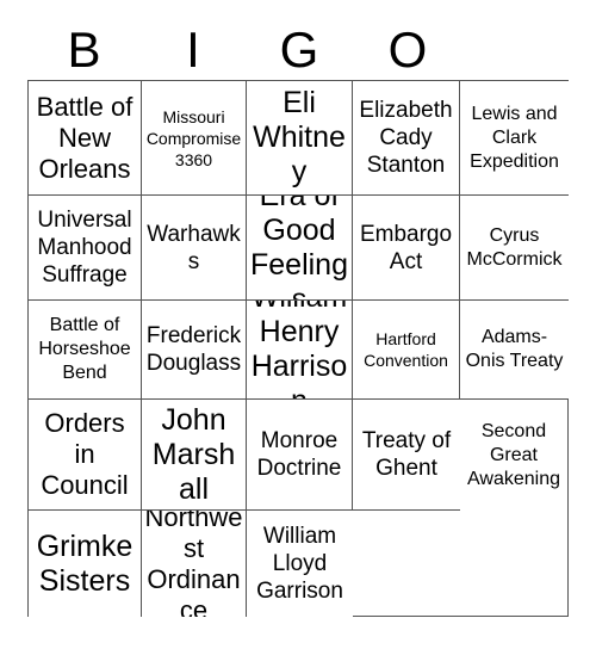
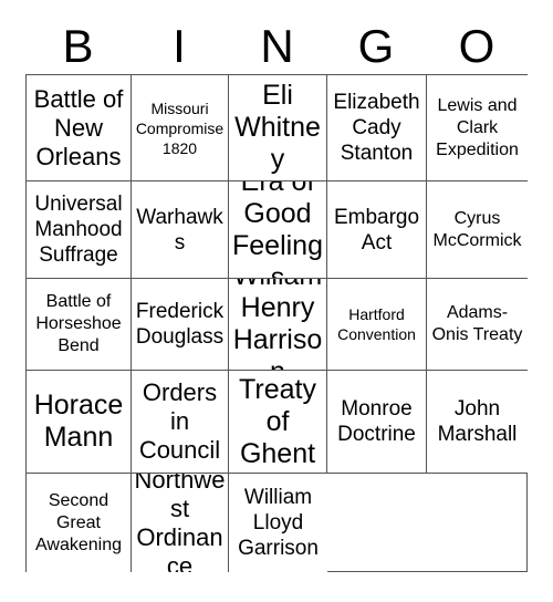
  B
  I
+ N
  G
  O
  Battle of New Orleans
- Missouri Compromise 3360
+ Missouri Compromise 1820
  Eli Whitney
  Elizabeth Cady Stanton
  Lewis and Clark Expedition
  Universal Manhood Suffrage
  Warhawks
  Era of Good Feelings
  Embargo Act
  Cyrus McCormick
  Battle of Horseshoe Bend
  Frederick Douglass
  Hartford Convention
  Adams-Onis Treaty
+ Horace Mann
  Orders in Council
- John Marshall
+ Treaty of Ghent
  Monroe Doctrine
- Treaty of Ghent
+ John Marshall
  Second Great Awakening
- Grimke Sisters
  Northwest Ordinance
  William Lloyd Garrison
